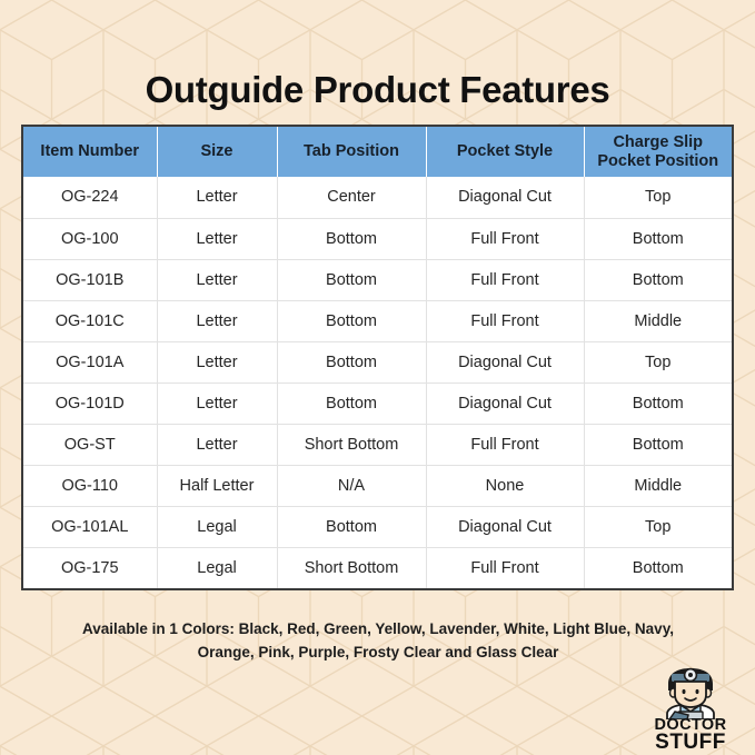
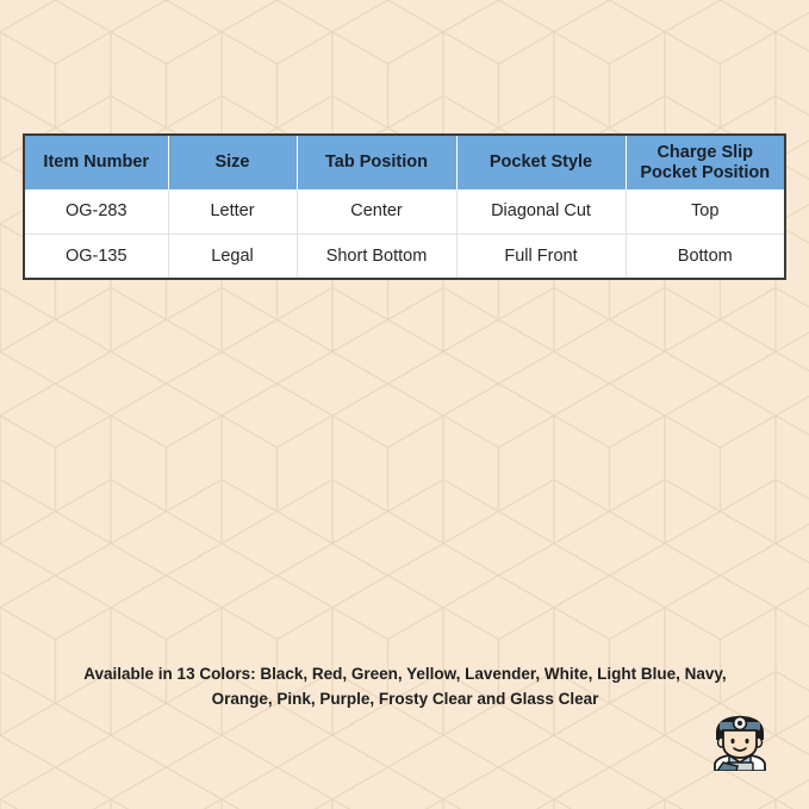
- Outguide Product Features
  Item Number	Size	Tab Position	Pocket Style	Charge Slip Pocket Position
- OG-224	Letter	Center	Diagonal Cut	Top
+ OG-283	Letter	Center	Diagonal Cut	Top
- OG-100	Letter	Bottom	Full Front	Bottom
- OG-101B	Letter	Bottom	Full Front	Bottom
- OG-101C	Letter	Bottom	Full Front	Middle
- OG-101A	Letter	Bottom	Diagonal Cut	Top
- OG-101D	Letter	Bottom	Diagonal Cut	Bottom
- OG-ST	Letter	Short Bottom	Full Front	Bottom
- OG-110	Half Letter	N/A	None	Middle
- OG-101AL	Legal	Bottom	Diagonal Cut	Top
- OG-175	Legal	Short Bottom	Full Front	Bottom
+ OG-135	Legal	Short Bottom	Full Front	Bottom
- Available in 1 Colors: Black, Red, Green, Yellow, Lavender, White, Light Blue, Navy, Orange, Pink, Purple, Frosty Clear and Glass Clear
+ Available in 13 Colors: Black, Red, Green, Yellow, Lavender, White, Light Blue, Navy, Orange, Pink, Purple, Frosty Clear and Glass Clear
- DOCTOR
- STUFF
